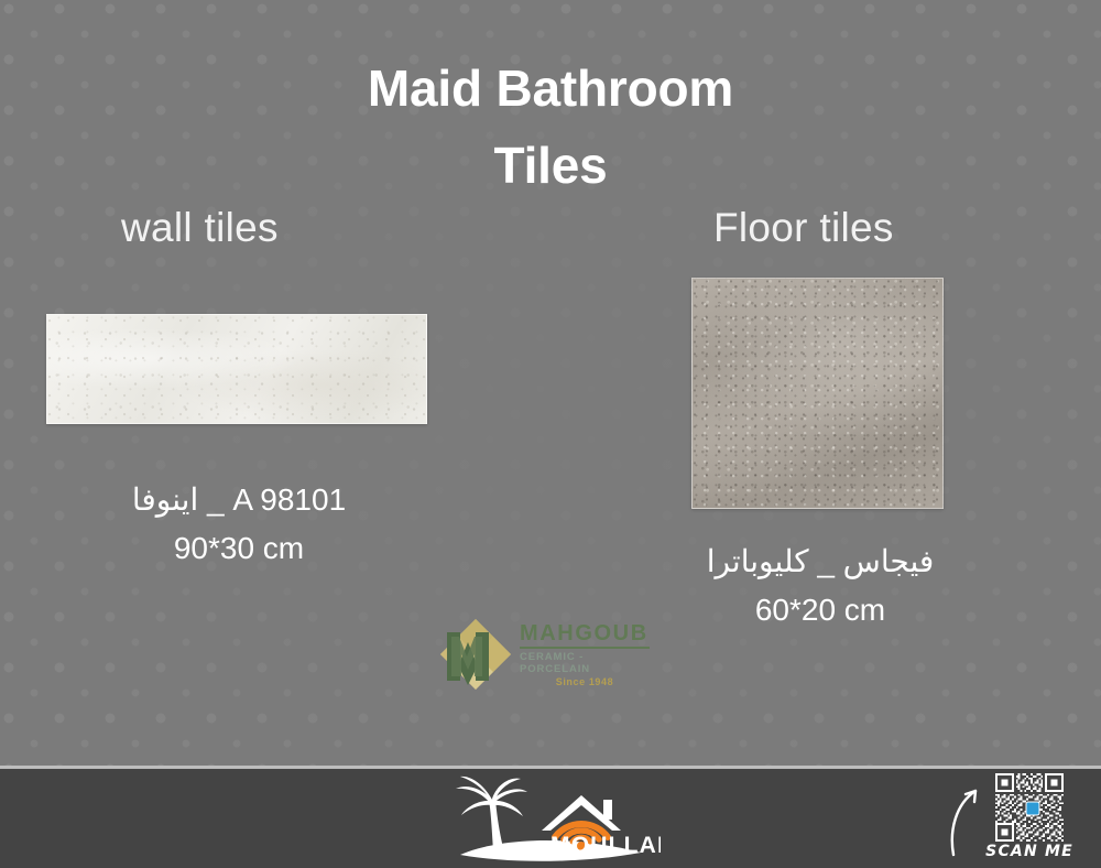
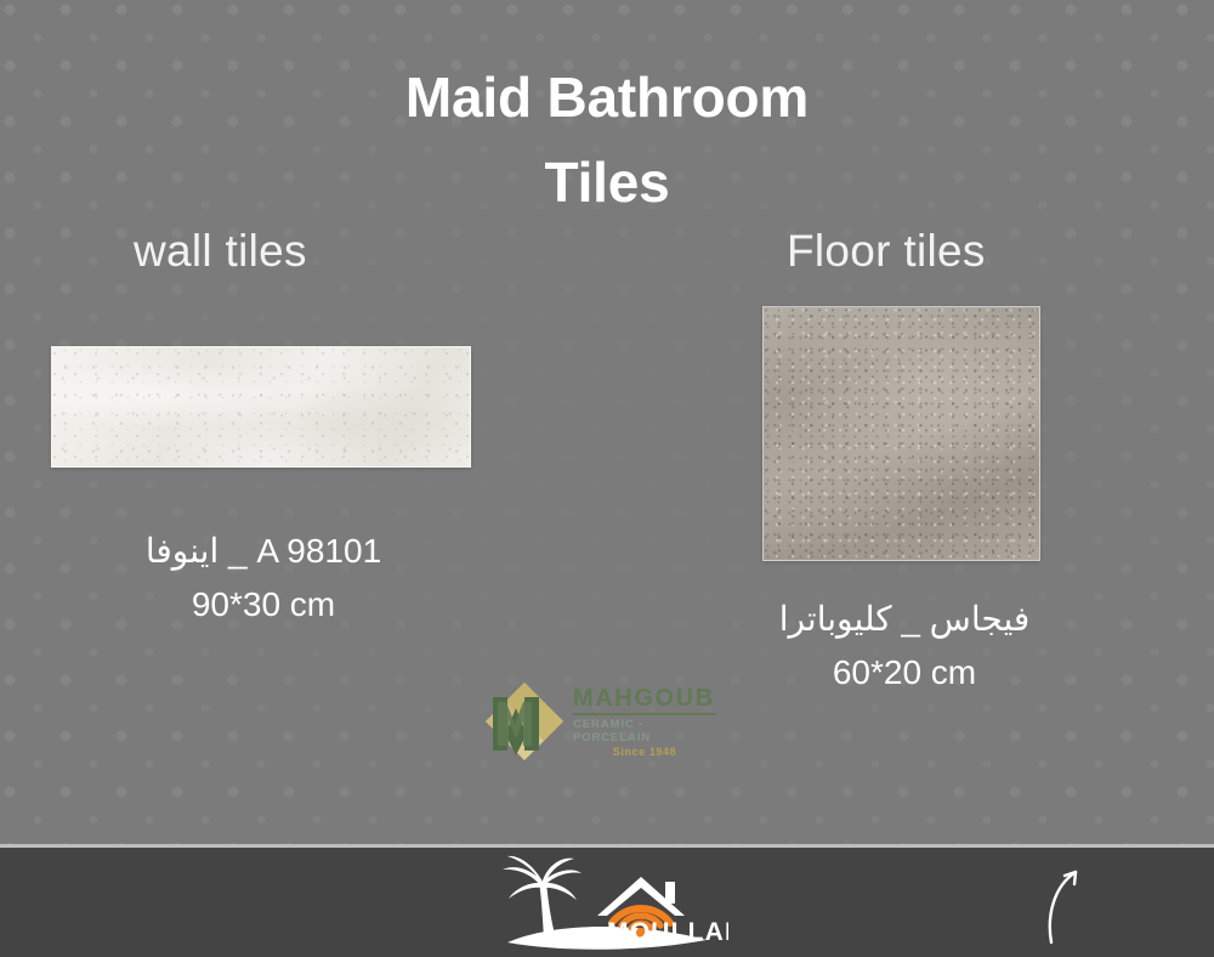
  Maid Bathroom
  Tiles
  wall tiles
  اينوفا _ A 98101
  90*30 cm
  Floor tiles
  فيجاس _ كليوباترا
  60*20 cm
  MAHGOUB
  CERAMIC - PORCELAIN
  Since 1948
  MOULLA
- SCAN ME
